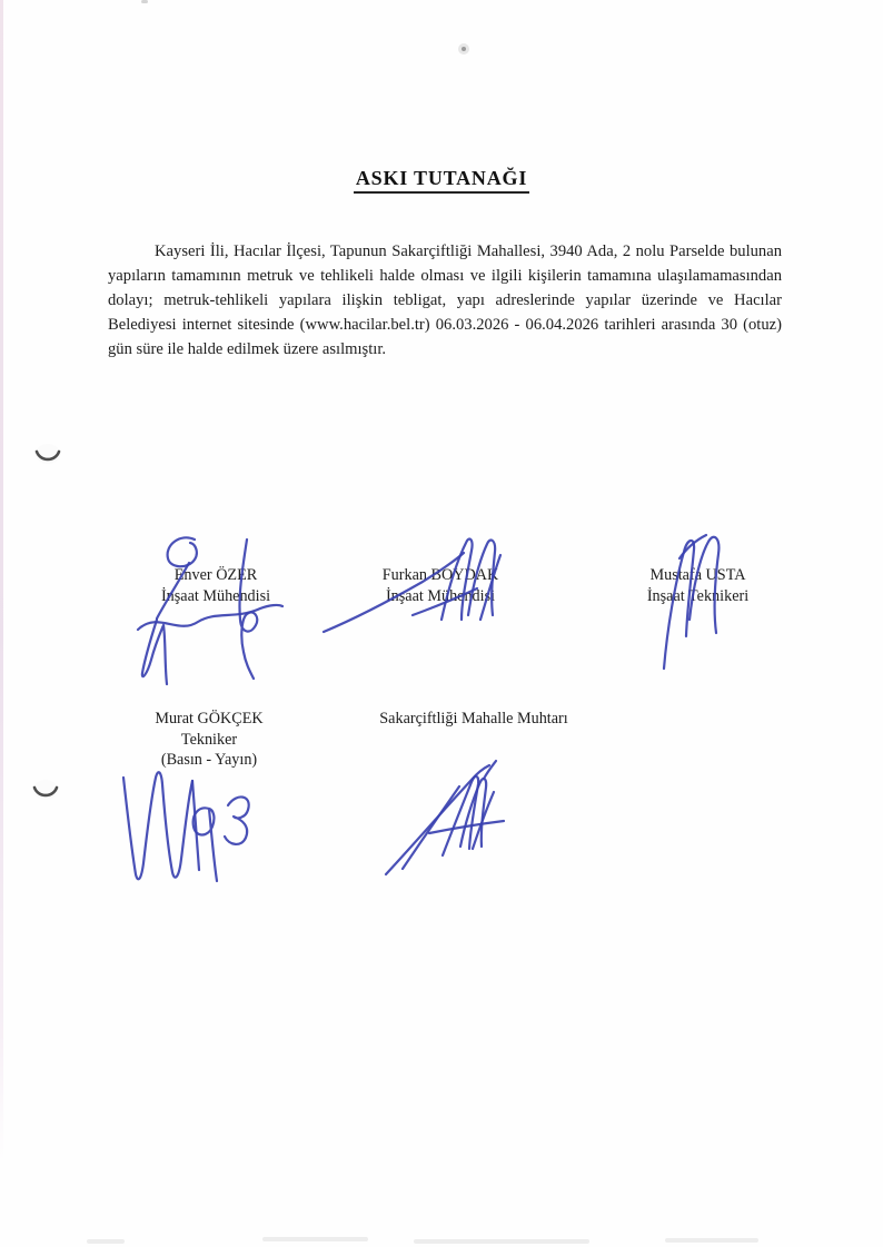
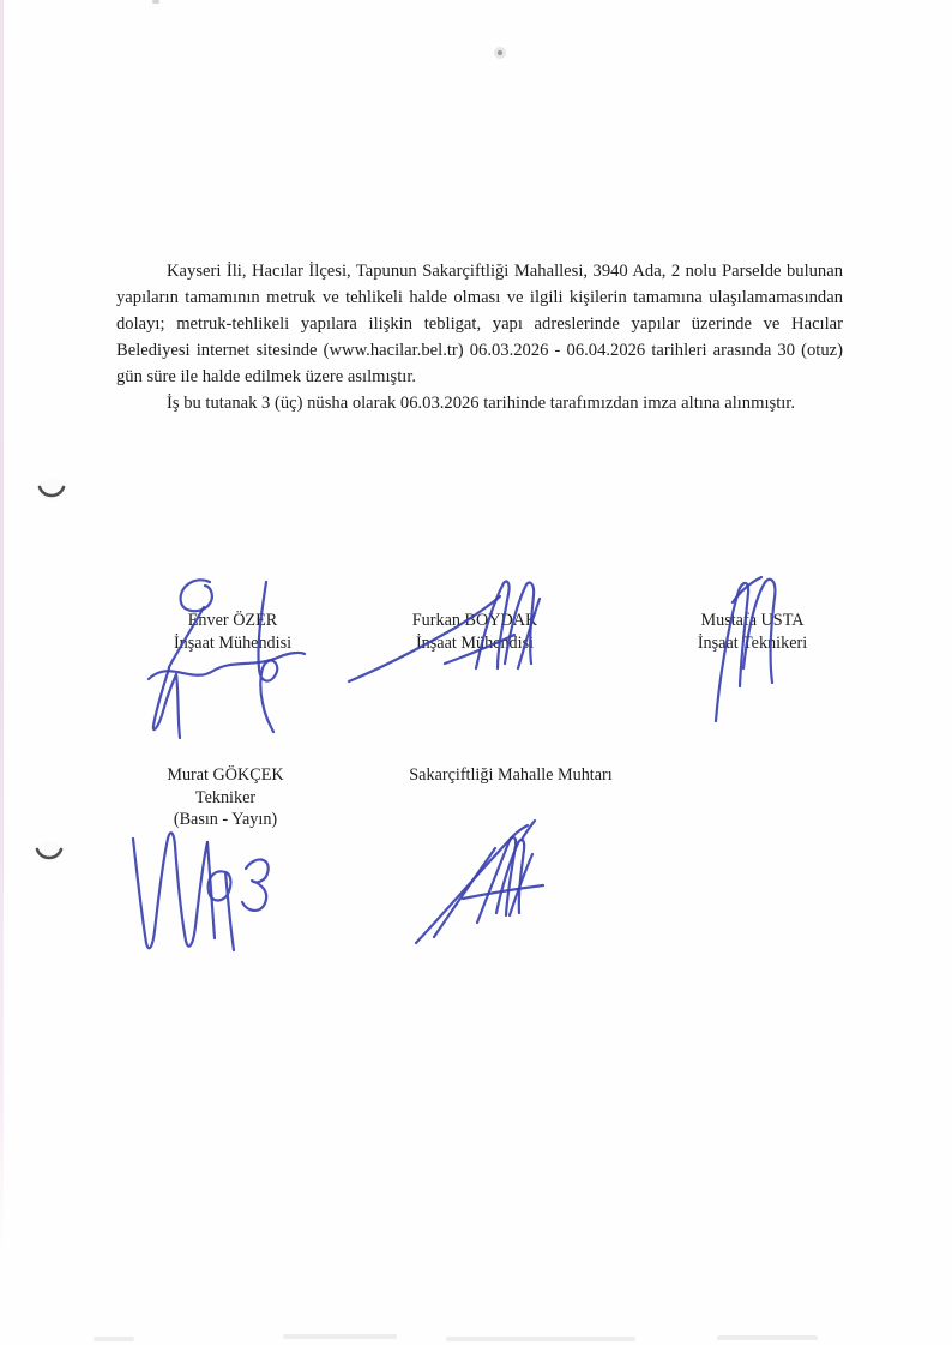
- ASKI TUTANAĞI
  Kayseri İli, Hacılar İlçesi, Tapunun Sakarçiftliği Mahallesi, 3940 Ada, 2 nolu Parselde bulunan yapıların tamamının metruk ve tehlikeli halde olması ve ilgili kişilerin tamamına ulaşılamamasından dolayı; metruk-tehlikeli yapılara ilişkin tebligat, yapı adreslerinde yapılar üzerinde ve Hacılar Belediyesi internet sitesinde (www.hacilar.bel.tr) 06.03.2026 - 06.04.2026 tarihleri arasında 30 (otuz) gün süre ile halde edilmek üzere asılmıştır.
+ İş bu tutanak 3 (üç) nüsha olarak 06.03.2026 tarihinde tarafımızdan imza altına alınmıştır.
  Enver ÖZR
  İşaat Mühendisi
  Furkan BOYDA
  İnşaat Mühndi
  Mustaa USTA
  İnşaatekikeri
  Murat GÖKÇEK
  Tekniker
  (Basın - Yayın)
  Sakarçiftliği Mahalle Muhtarı
